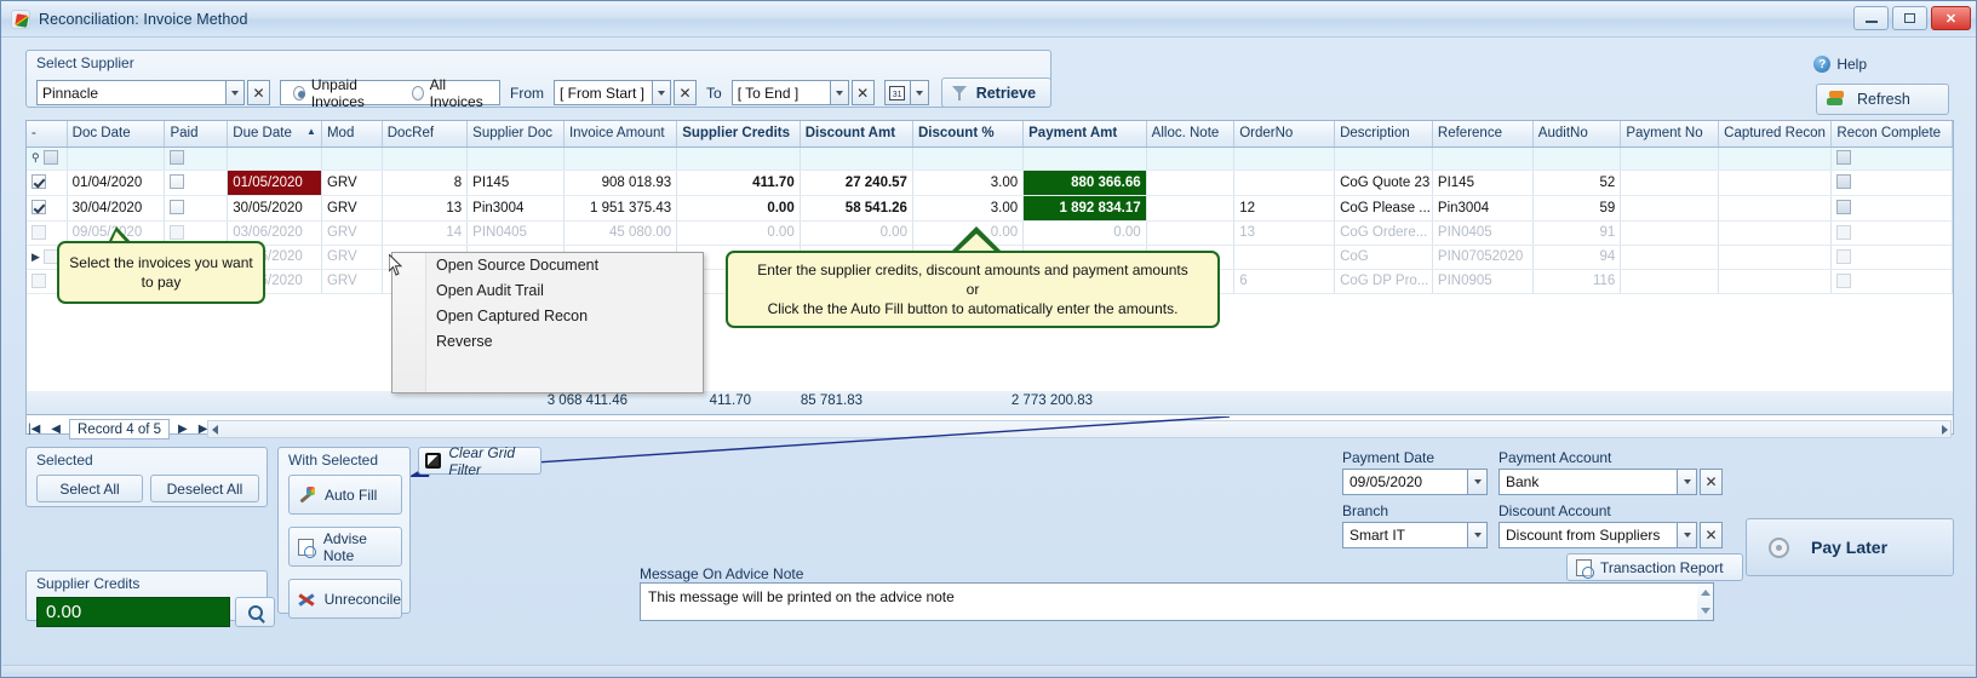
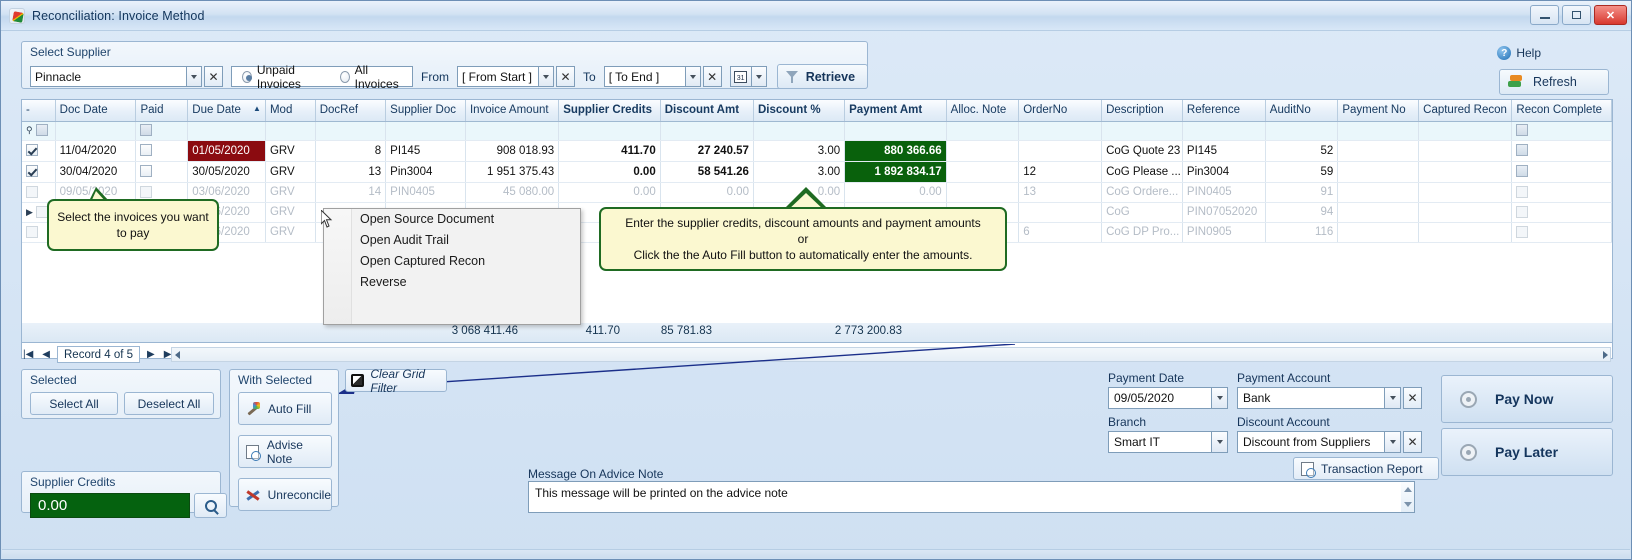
  Reconciliation: Invoice Method
  ✕
  Select Supplier
  Pinnacle
  ✕
  Unpaid Invoices
  All Invoices
  From
  [ From Start ]
  ✕
  To
  [ To End ]
  ✕
  Retrieve
  ?
  Help
  Refresh
  -	Doc Date	Paid	Due Date ▲	Mod	DocRef	Supplier Doc	Invoice Amount	Supplier Credits	Discount Amt	Discount %	Payment Amt	Alloc. Note	OrderNo	Description	Reference	AuditNo	Payment No	Captured Recon	Recon Complete
  ⚲
- 	01/04/2020		01/05/2020	GRV	8	PI145	908 018.93	411.70	27 240.57	3.00	880 366.66			CoG Quote 23	PI145	52
+ 	11/04/2020		01/05/2020	GRV	8	PI145	908 018.93	411.70	27 240.57	3.00	880 366.66			CoG Quote 23	PI145	52
  	30/04/2020		30/05/2020	GRV	13	Pin3004	1 951 375.43	0.00	58 541.26	3.00	1 892 834.17		12	CoG Please ...	Pin3004	59
  	09/05/2020		03/06/2020	GRV	14	PIN0405	45 080.00	0.00	0.00	0.00	0.00		13	CoG Ordere...	PIN0405	91
  3 068 411.46
  411.70
  85 781.83
  2 773 200.83
  |◀
  ◀
  Record 4 of 5
  ▶
  Open Source Document
  Open Audit Trail
  Open Captured Recon
  Reverse
  Select the invoices you want to pay
  Enter the supplier credits, discount amounts and payment amounts
  or
  Click the the Auto Fill button to automatically enter the amounts.
  Selected
  Select All
  Deselect All
  With Selected
  Auto Fill
  Advise Note
  Unreconcile
  Clear Grid Filter
  Supplier Credits
  0.00
  Payment Date
  09/05/2020
  Payment Account
  Bank
  ✕
  Branch
  Smart IT
  Discount Account
  Discount from Suppliers
  ✕
  Transaction Report
  Message On Advice Note
  This message will be printed on the advice note
+ Pay Now
  Pay Later
